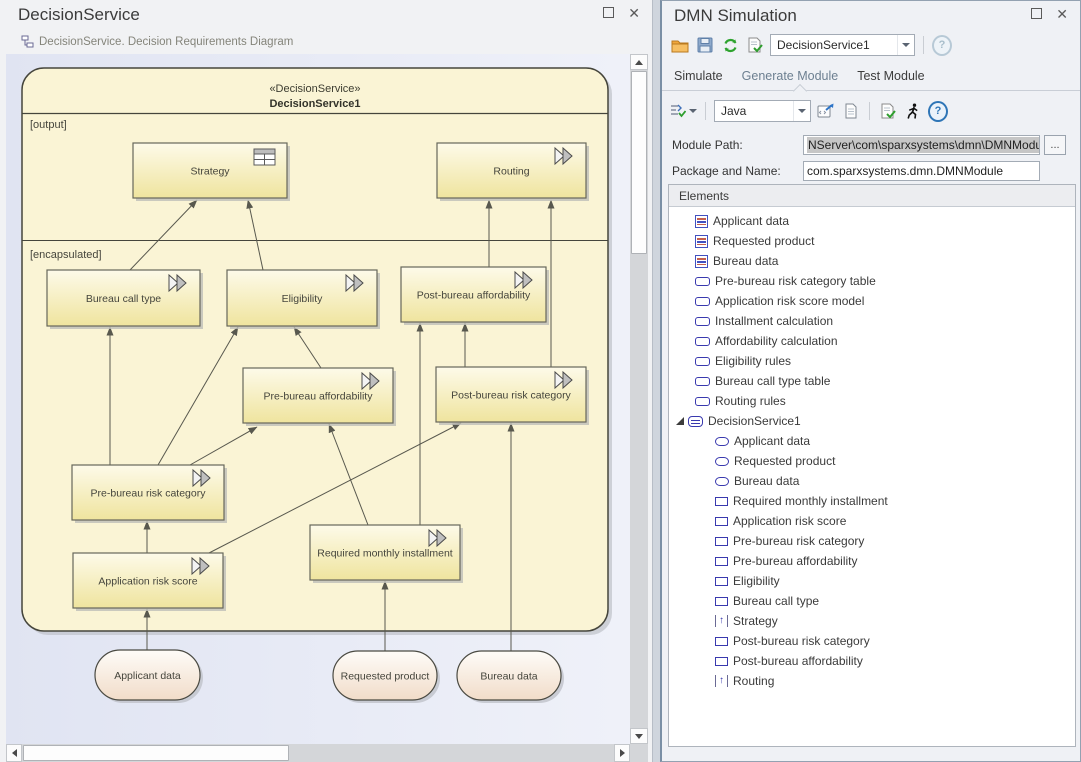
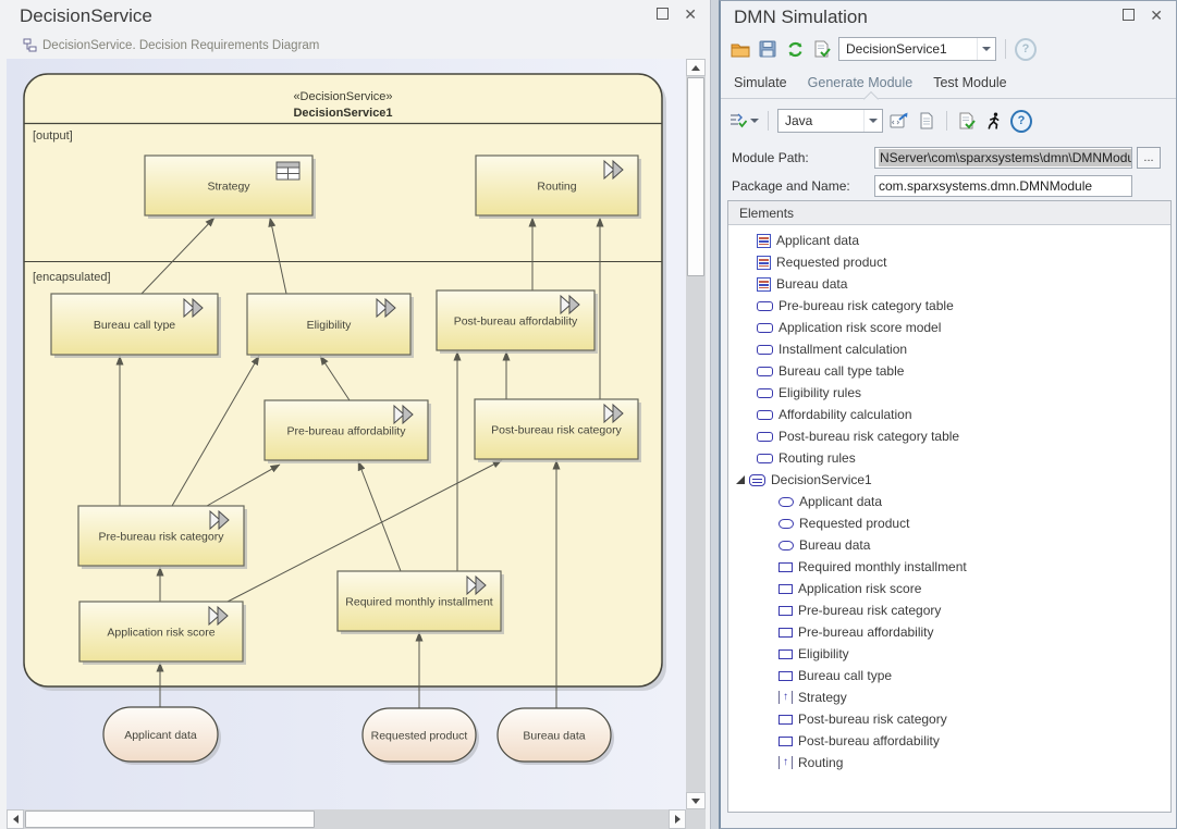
  DecisionService
  ✕
  DecisionService. Decision Requirements Diagram
  «DecisionService»
  DecisionService1
  [output]
  [encapsulated]
  Strategy
  Routing
  Bureau call type
  Eligibility
  Post-bureau affordability
  Pre-bureau affordability
  Post-bureau risk category
  Pre-bureau risk category
  Application risk score
  Required monthly installment
  Applicant data
  Requested product
  Bureau data
  DMN Simulation
  ✕
  DecisionService1
  ?
  Simulate
  Generate Module
  Test Module
  Java
  ?
  Module Path:
  NServer\com\sparxsystems\dmn\DMNModu
  ...
  Package and Name:
  com.sparxsystems.dmn.DMNModule
  Elements
  Applicant data
  Requested product
  Bureau data
  Pre-bureau risk category table
  Application risk score model
  Installment calculation
- Affordability calculation
+ Bureau call type table
  Eligibility rules
- Bureau call type table
+ Affordability calculation
+ Post-bureau risk category table
  Routing rules
  DecisionService1
  Applicant data
  Requested product
  Bureau data
  Required monthly installment
  Application risk score
  Pre-bureau risk category
  Pre-bureau affordability
  Eligibility
  Bureau call type
  ↑
  Strategy
  Post-bureau risk category
  Post-bureau affordability
  ↑
  Routing
